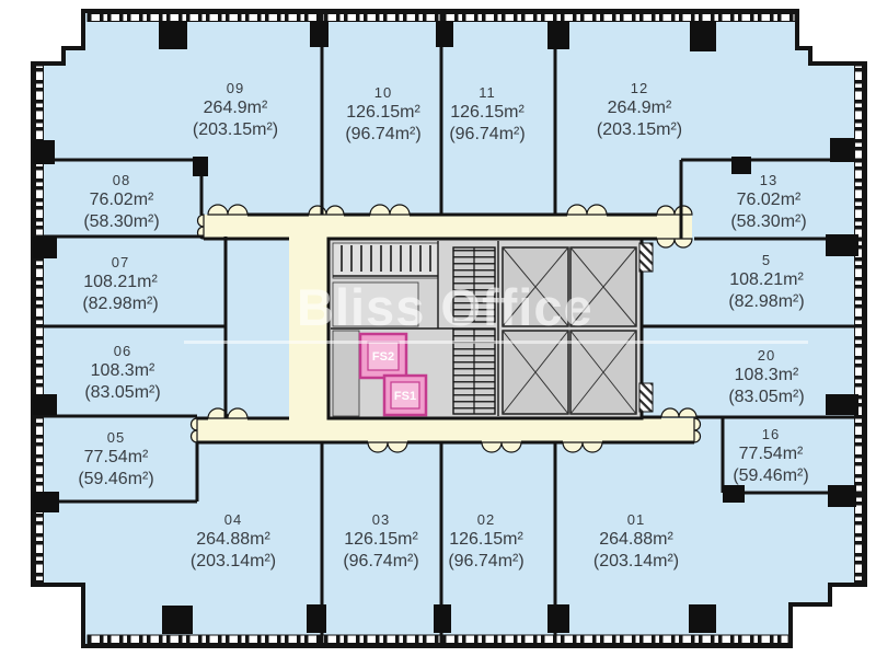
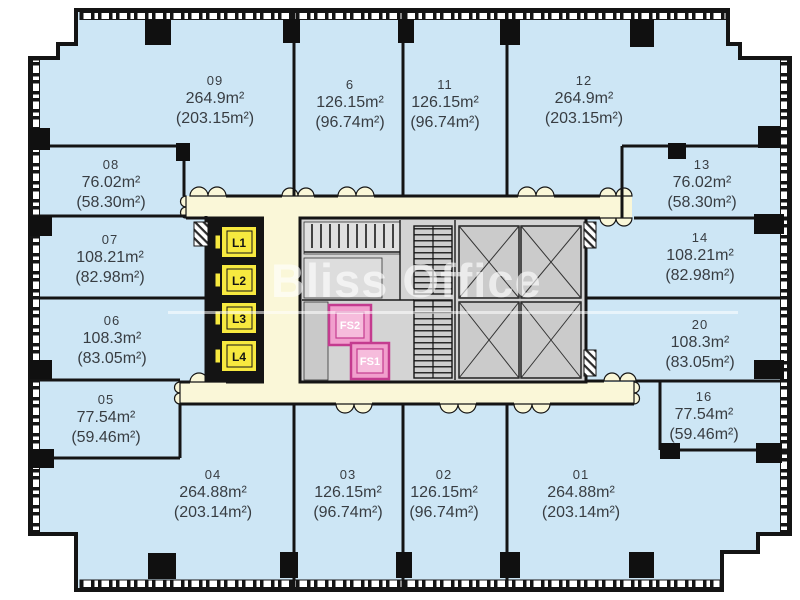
  FS2
  FS1
+ L1
+ L2
+ L3
+ L4
  09
  264.9m²
  (203.15m²)
- 10
+ 6
  126.15m²
  (96.74m²)
  11
  126.15m²
  (96.74m²)
  12
  264.9m²
  (203.15m²)
  08
  76.02m²
  (58.30m²)
  13
  76.02m²
  (58.30m²)
  07
  108.21m²
  (82.98m²)
- 5
+ 14
  108.21m²
  (82.98m²)
  06
  108.3m²
  (83.05m²)
  20
  108.3m²
  (83.05m²)
  05
  77.54m²
  (59.46m²)
  16
  77.54m²
  (59.46m²)
  04
  264.88m²
  (203.14m²)
  03
  126.15m²
  (96.74m²)
  02
  126.15m²
  (96.74m²)
  01
  264.88m²
  (203.14m²)
  Bliss Office
